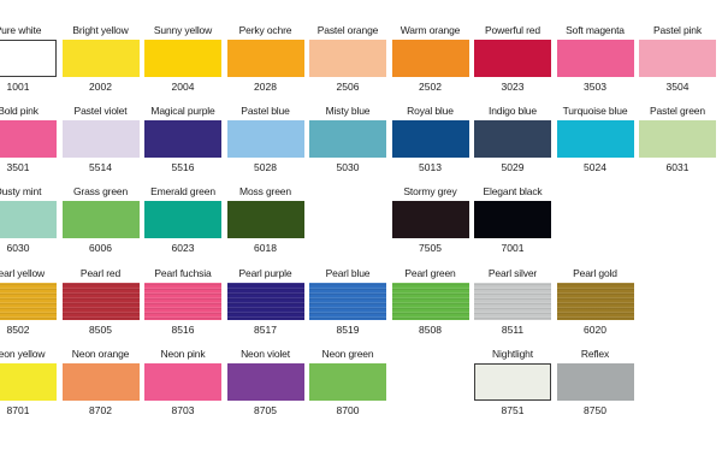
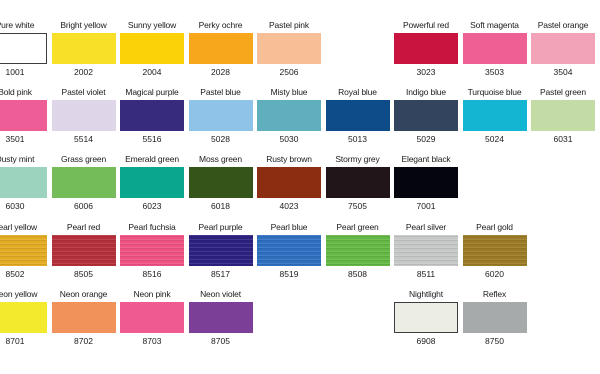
  ure white
  1001
  Bright yellow
  2002
  Sunny yellow
  2004
  Perky ochre
  2028
- Pastel orange
+ Pastel pink
  2506
- Warm orange
- 2502
  Powerful red
  3023
  Soft magenta
  3503
- Pastel pink
+ Pastel orange
  3504
  Bold pink
  3501
  Pastel violet
  5514
  Magical purple
  5516
  Pastel blue
  5028
  Misty blue
  5030
  Royal blue
  5013
  Indigo blue
  5029
  Turquoise blue
  5024
  Pastel green
  6031
  usty mint
  6030
  Grass green
  6006
  Emerald green
  6023
  Moss green
  6018
+ Rusty brown
+ 4023
  Stormy grey
  7505
  Elegant black
  7001
  earl yellow
  8502
  Pearl red
  8505
  Pearl fuchsia
  8516
  Pearl purple
  8517
  Pearl blue
  8519
  Pearl green
  8508
  Pearl silver
  8511
  Pearl gold
  6020
  eon yellow
  8701
  Neon orange
  8702
  Neon pink
  8703
  Neon violet
  8705
- Neon green
- 8700
  Nightlight
- 8751
+ 6908
  Reflex
  8750
